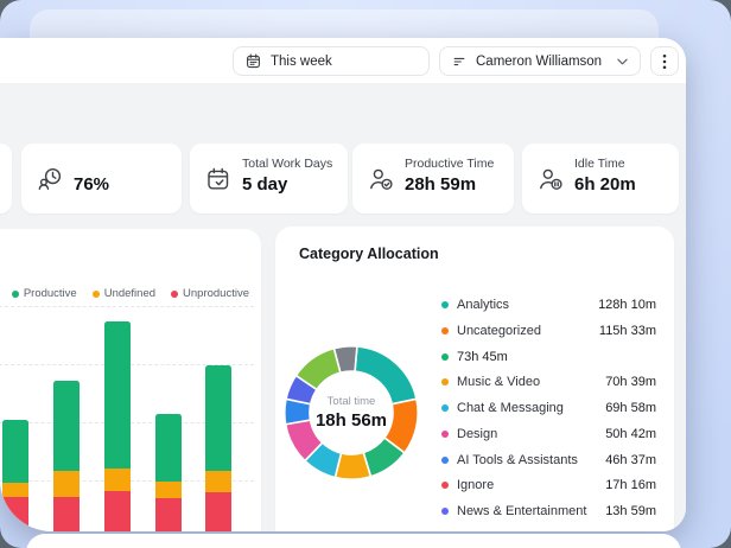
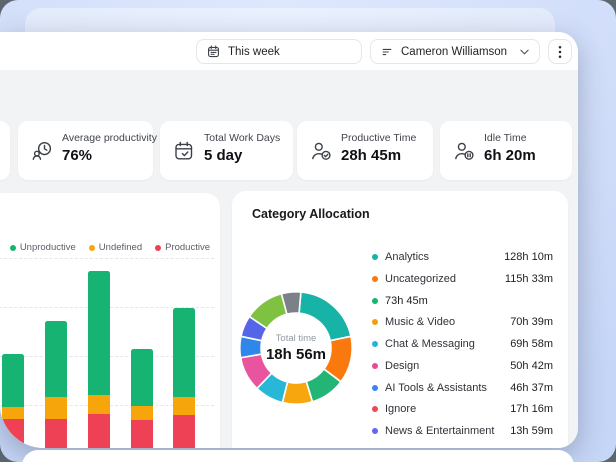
  This week
  Cameron Williamson
+ Average productivity
  76%
  Total Work Days
  5 day
  Productive Time
- 28h 59m
+ 28h 45m
  Idle Time
  6h 20m
- Productive
+ Unproductive
  Undefined
- Unproductive
+ Productive
  Category Allocation
  Total time
  18h 56m
  Analytics
  128h 10m
  Uncategorized
  115h 33m
  73h 45m
  Music & Video
  70h 39m
  Chat & Messaging
  69h 58m
  Design
  50h 42m
  AI Tools & Assistants
  46h 37m
  Ignore
  17h 16m
  News & Entertainment
  13h 59m
